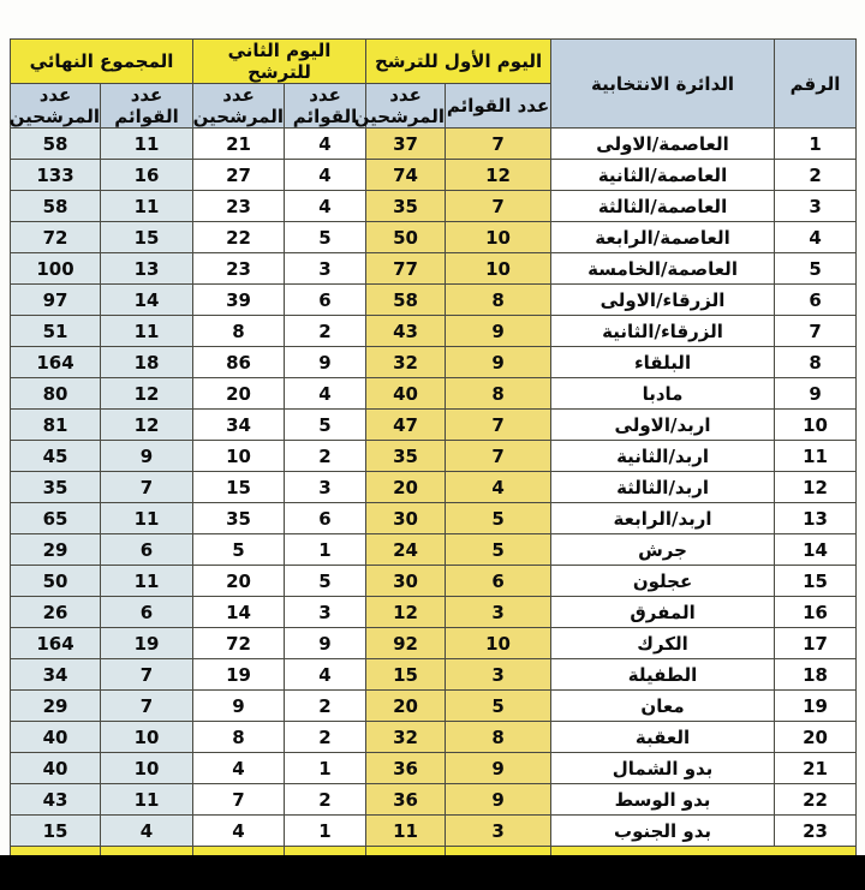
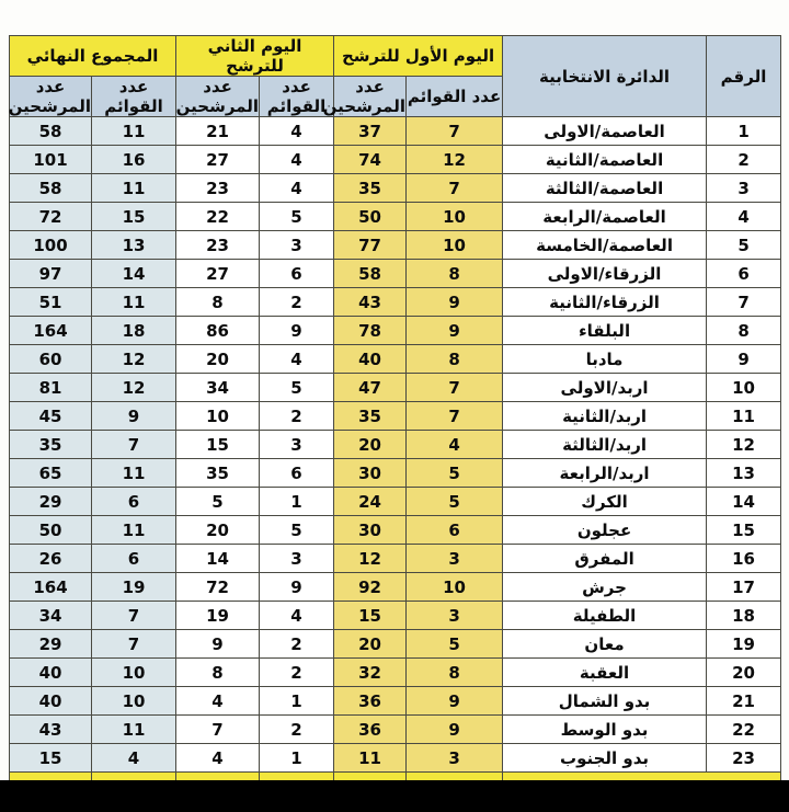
  الرقم	الدائرة الانتخابية	اليوم الأول للترشح	اليوم الثاني للترشح	المجموع النهائي
  عدد القوائم	عدد المرشحين	عدد القوائم	عدد المرشحين	عدد القوائم	عدد المرشحين
  1	العاصمة/الاولى	7	37	4	21	11	58
- 2	العاصمة/الثانية	12	74	4	27	16	133
+ 2	العاصمة/الثانية	12	74	4	27	16	101
  3	العاصمة/الثالثة	7	35	4	23	11	58
  4	العاصمة/الرابعة	10	50	5	22	15	72
  5	العاصمة/الخامسة	10	77	3	23	13	100
- 6	الزرقاء/الاولى	8	58	6	39	14	97
+ 6	الزرقاء/الاولى	8	58	6	27	14	97
  7	الزرقاء/الثانية	9	43	2	8	11	51
- 8	البلقاء	9	32	9	86	18	164
+ 8	البلقاء	9	78	9	86	18	164
- 9	مادبا	8	40	4	20	12	80
+ 9	مادبا	8	40	4	20	12	60
  10	اربد/الاولى	7	47	5	34	12	81
  11	اربد/الثانية	7	35	2	10	9	45
  12	اربد/الثالثة	4	20	3	15	7	35
  13	اربد/الرابعة	5	30	6	35	11	65
- 14	جرش	5	24	1	5	6	29
+ 14	الكرك	5	24	1	5	6	29
  15	عجلون	6	30	5	20	11	50
  16	المفرق	3	12	3	14	6	26
- 17	الكرك	10	92	9	72	19	164
+ 17	جرش	10	92	9	72	19	164
  18	الطفيلة	3	15	4	19	7	34
  19	معان	5	20	2	9	7	29
  20	العقبة	8	32	2	8	10	40
  21	بدو الشمال	9	36	1	4	10	40
  22	بدو الوسط	9	36	2	7	11	43
  23	بدو الجنوب	3	11	1	4	4	15
